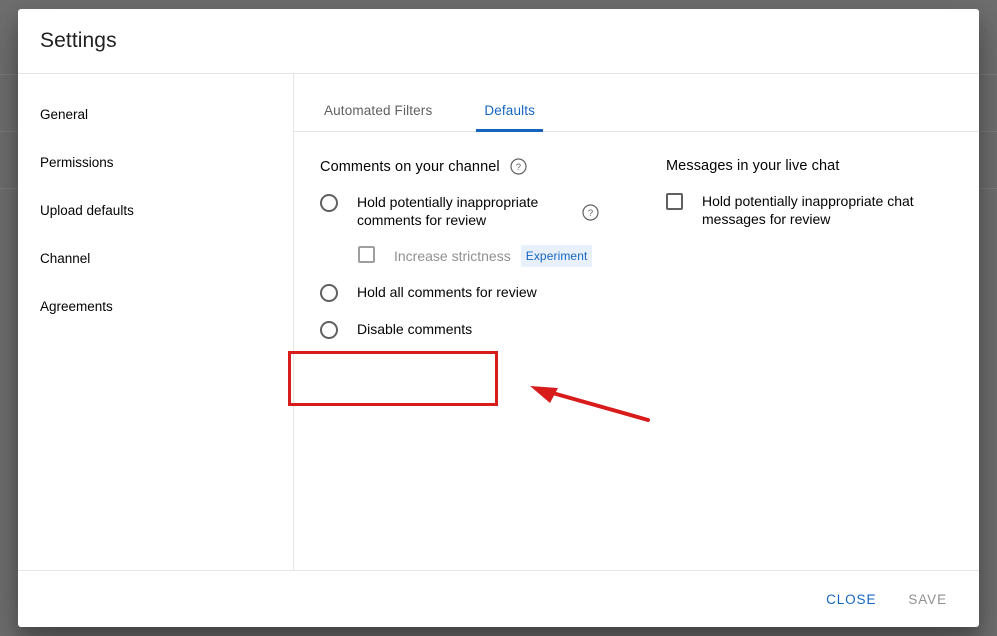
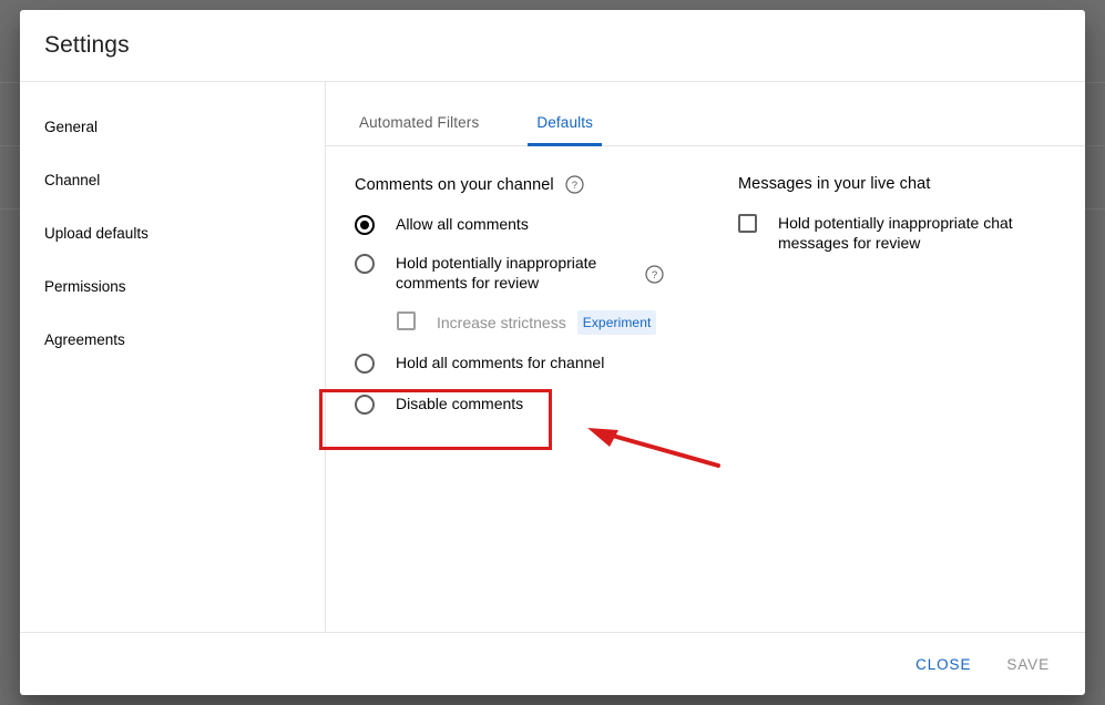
  Settings
  General
- Permissions
+ Channel
  Upload defaults
- Channel
+ Permissions
  Agreements
  Automated Filters
  Defaults
  Comments on your channel
  ?
+ Allow all comments
  Hold potentially inappropriate comments for review
  ?
  Increase strictness Experiment
- Hold all comments for review
+ Hold all comments for channel
  Disable comments
  Messages in your live chat
  Hold potentially inappropriate chat messages for review
  CLOSE
  SAVE
